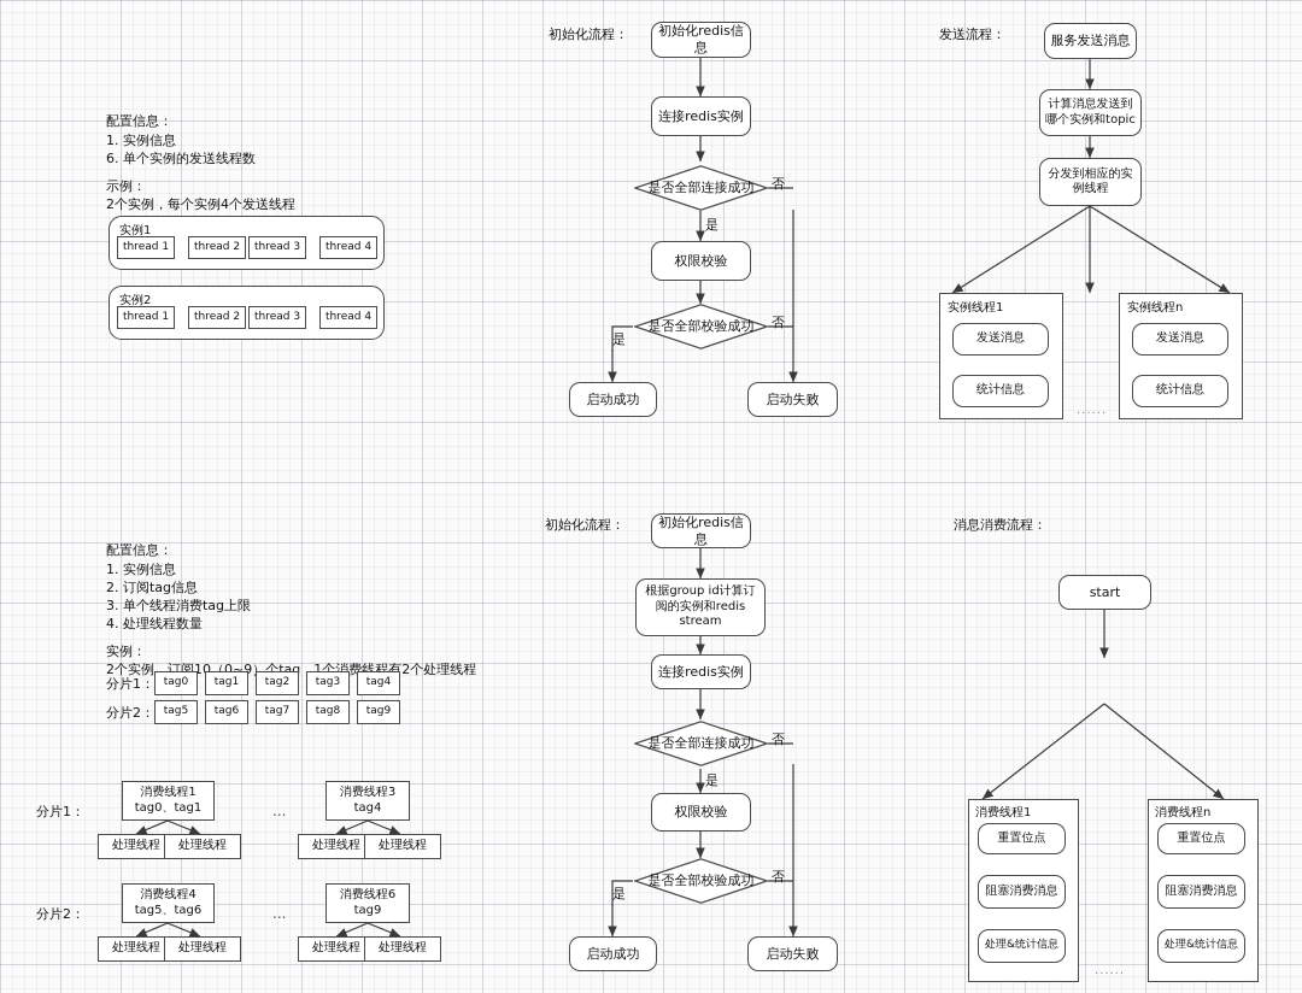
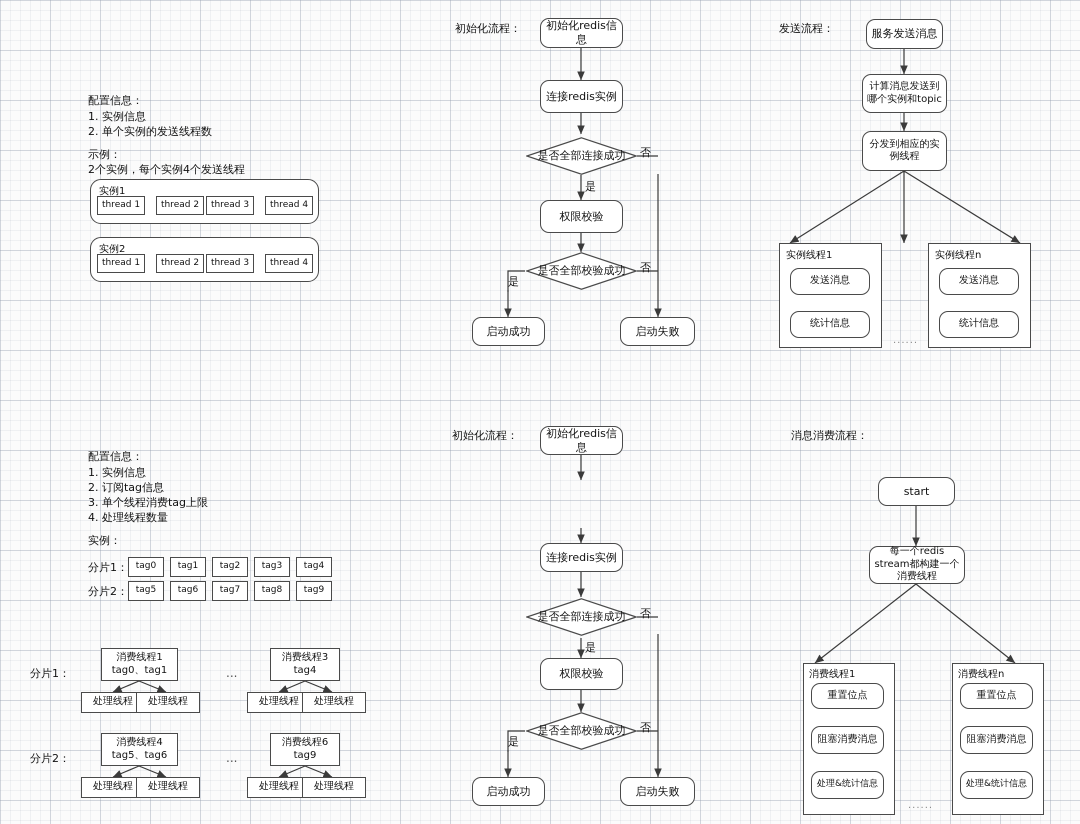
  配置信息：
  1. 实例信息
- 6. 单个实例的发送线程数
+ 2. 单个实例的发送线程数
  示例：
  2个实例，每个实例4个发送线程
  实例1
  thread 1
  thread 2
  thread 3
  thread 4
  实例2
  thread 1
  thread 2
  thread 3
  thread 4
  初始化流程：
  初始化redis信息
  连接redis实例
  是否全部连接成功
  权限校验
  是否全部校验成功
  启动成功
  启动失败
  是
  否
  是
  否
  发送流程：
  服务发送消息
  计算消息发送到哪个实例和topic
  分发到相应的实例线程
  实例线程1
  发送消息
  统计信息
  实例线程n
  发送消息
  统计信息
  ......
  配置信息：
  1. 实例信息
  2. 订阅tag信息
  3. 单个线程消费tag上限
  4. 处理线程数量
  实例：
- 2个实例，订阅10（0~9）个tag，1个消费线程有2个处理线程
  分片1：
  tag0
  tag1
  tag2
  tag3
  tag4
  分片2：
  tag5
  tag6
  tag7
  tag8
  tag9
  分片1：
  消费线程1
  tag0、tag1
  处理线程
  处理线程
  ...
  消费线程3
  tag4
  处理线程
  处理线程
  分片2：
  消费线程4
  tag5、tag6
  处理线程
  处理线程
  ...
  消费线程6
  tag9
  处理线程
  处理线程
  初始化流程：
  初始化redis信息
- 根据group id计算订阅的实例和redis stream
  连接redis实例
  是否全部连接成功
  权限校验
  是否全部校验成功
  启动成功
  启动失败
  是
  否
  是
  否
  消息消费流程：
  start
+ 每一个redis stream都构建一个消费线程
  消费线程1
  重置位点
  阻塞消费消息
  处理&统计信息
  消费线程n
  重置位点
  阻塞消费消息
  处理&统计信息
  ......
